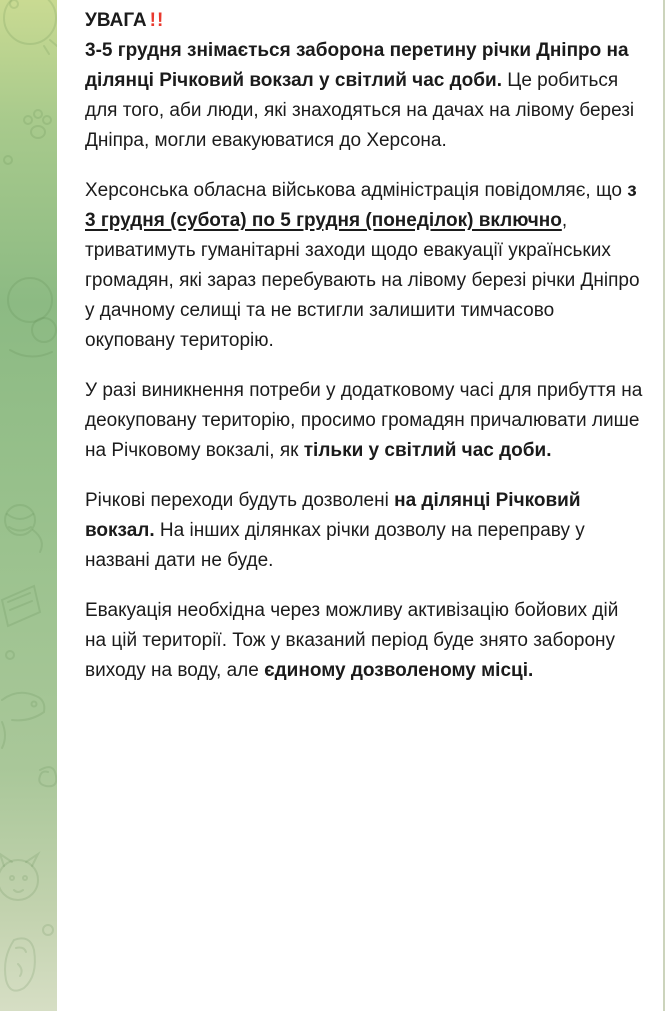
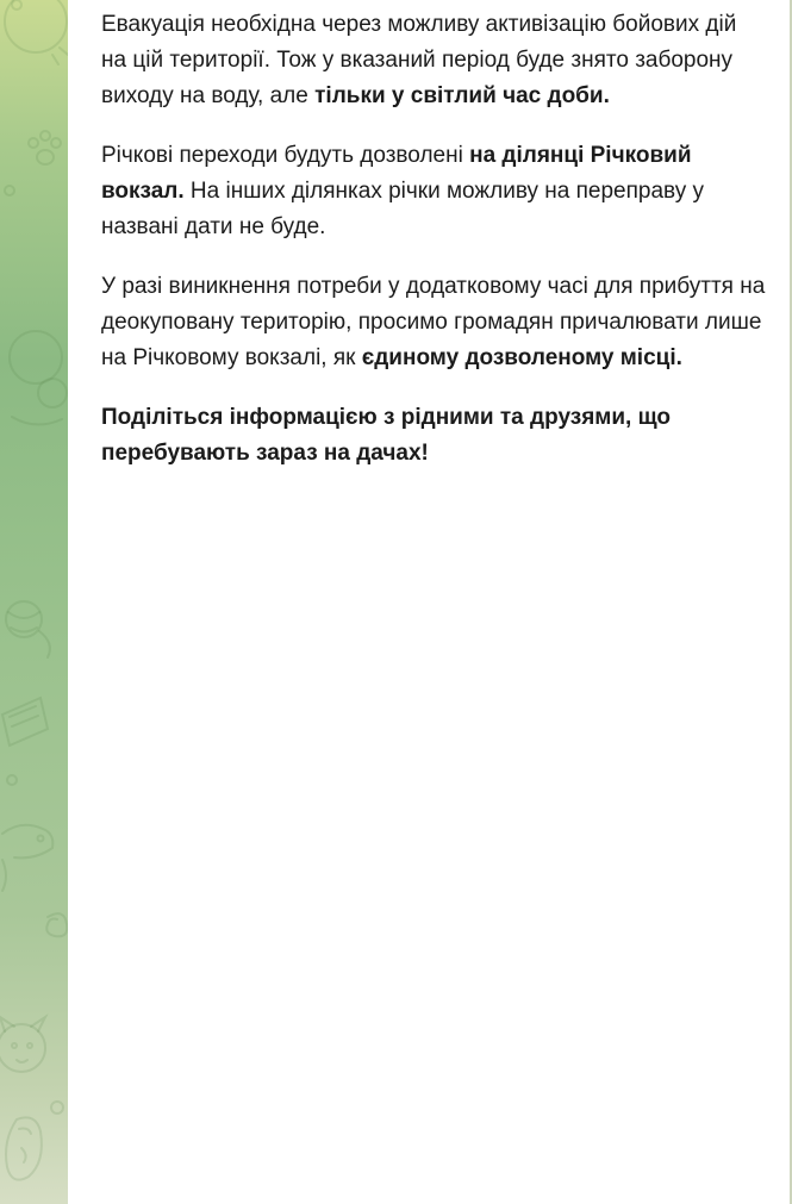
- УВАГА !!
- 3-5 грудня знімається заборона перетину річки Дніпро на ділянці Річковий вокзал у світлий час доби. Це робиться для того, аби люди, які знаходяться на дачах на лівому березі Дніпра, могли евакуюватися до Херсона.
- Херсонська обласна військова адміністрація повідомляє, що з 3 грудня (субота) по 5 грудня (понеділок) включно, триватимуть гуманітарні заходи щодо евакуації українських громадян, які зараз перебувають на лівому березі річки Дніпро у дачному селищі та не встигли залишити тимчасово окуповану територію.
- У разі виникнення потреби у додатковому часі для прибуття на деокуповану територію, просимо громадян причалювати лише на Річковому вокзалі, як тільки у світлий час доби.
+ Евакуація необхідна через можливу активізацію бойових дій на цій території. Тож у вказаний період буде знято заборону виходу на воду, але тільки у світлий час доби.
- Річкові переходи будуть дозволені на ділянці Річковий вокзал. На інших ділянках річки дозволу на переправу у названі дати не буде.
+ Річкові переходи будуть дозволені на ділянці Річковий вокзал. На інших ділянках річки можливу на переправу у названі дати не буде.
- Евакуація необхідна через можливу активізацію бойових дій на цій території. Тож у вказаний період буде знято заборону виходу на воду, але єдиному дозволеному місці.
+ У разі виникнення потреби у додатковому часі для прибуття на деокуповану територію, просимо громадян причалювати лише на Річковому вокзалі, як єдиному дозволеному місці.
+ Поділіться інформацією з рідними та друзями, що перебувають зараз на дачах!
